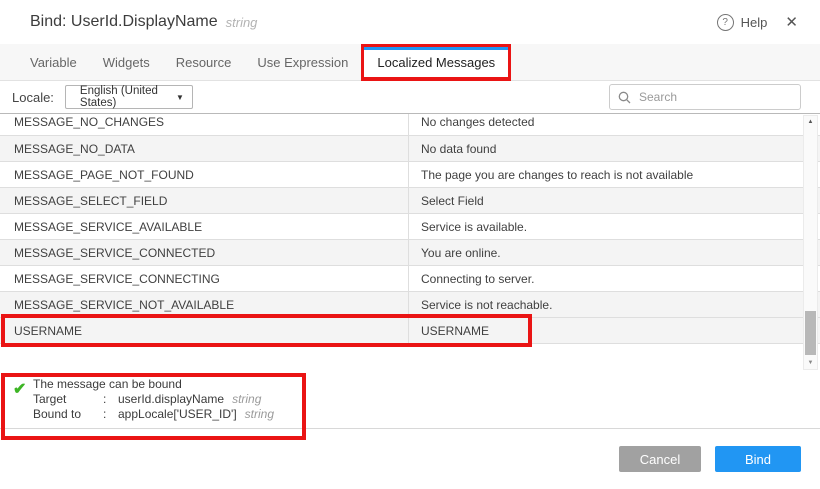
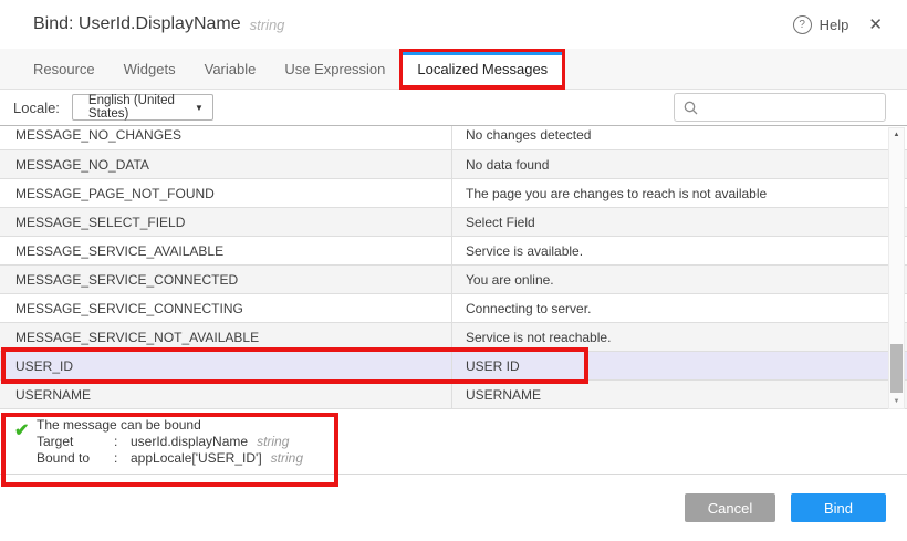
  Bind: UserId.DisplayName
  string
  ?
  Help
  ✕
- Variable
+ Resource
  Widgets
- Resource
+ Variable
  Use Expression
  Localized Messages
  Locale:
  English (United States)
  ▼
- Search
  MESSAGE_NO_CHANGES
  No changes detected
  MESSAGE_NO_DATA
  No data found
  MESSAGE_PAGE_NOT_FOUND
  The page you are changes to reach is not available
  MESSAGE_SELECT_FIELD
  Select Field
  MESSAGE_SERVICE_AVAILABLE
  Service is available.
  MESSAGE_SERVICE_CONNECTED
  You are online.
  MESSAGE_SERVICE_CONNECTING
  Connecting to server.
  MESSAGE_SERVICE_NOT_AVAILABLE
  Service is not reachable.
+ USER_ID
+ USER ID
  USERNAME
  USERNAME
  ✔
  The message can be bound
  Target
  :
  userId.displayName string
  Bound to
  :
  appLocale['USER_ID'] string
  Cancel
  Bind
